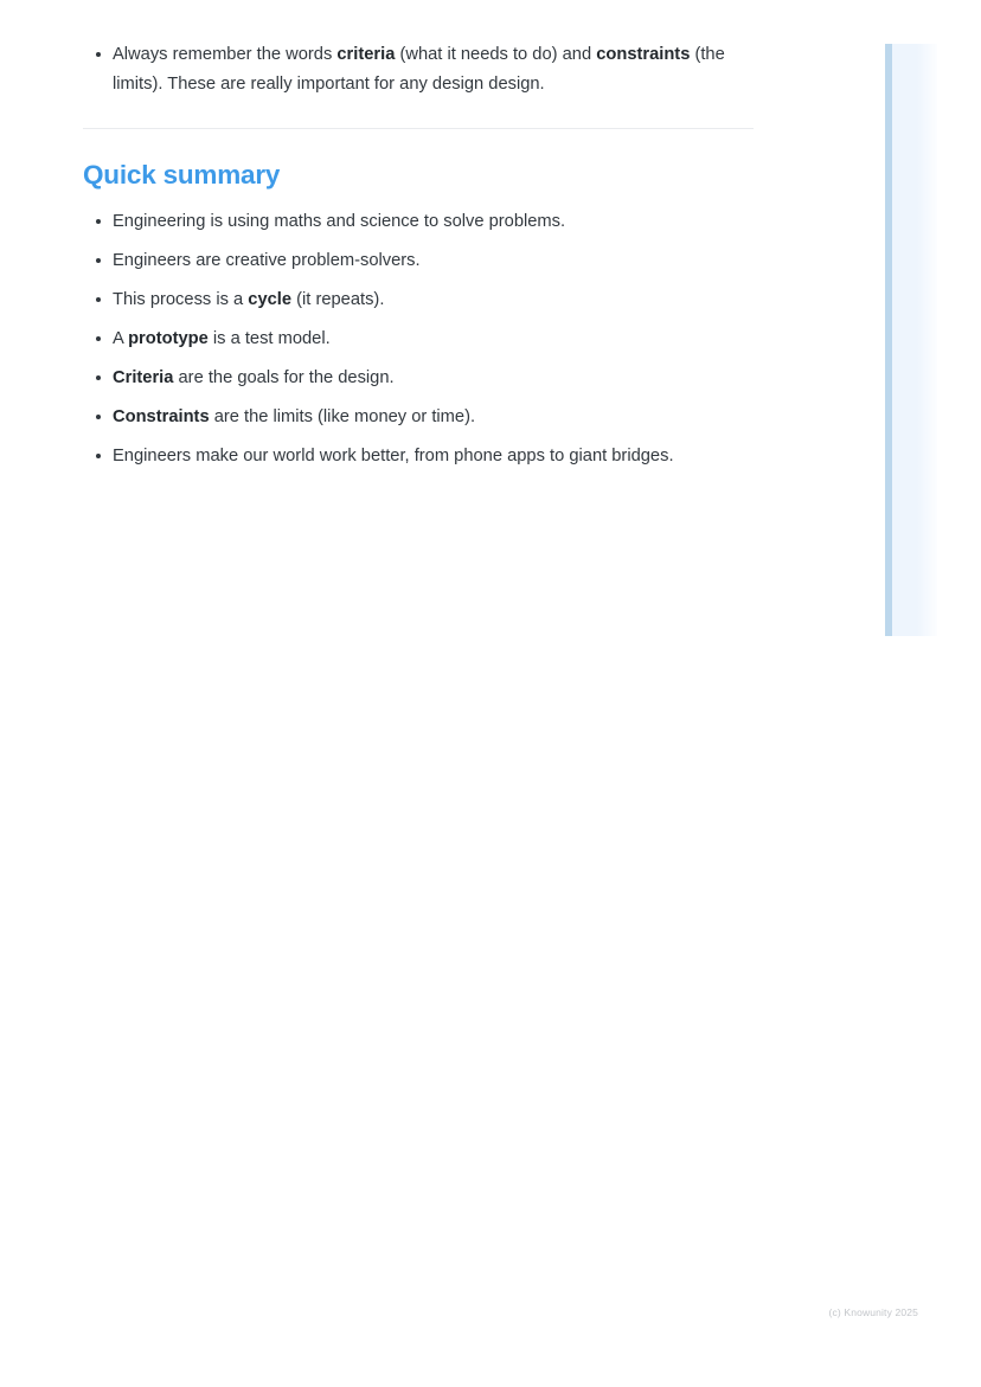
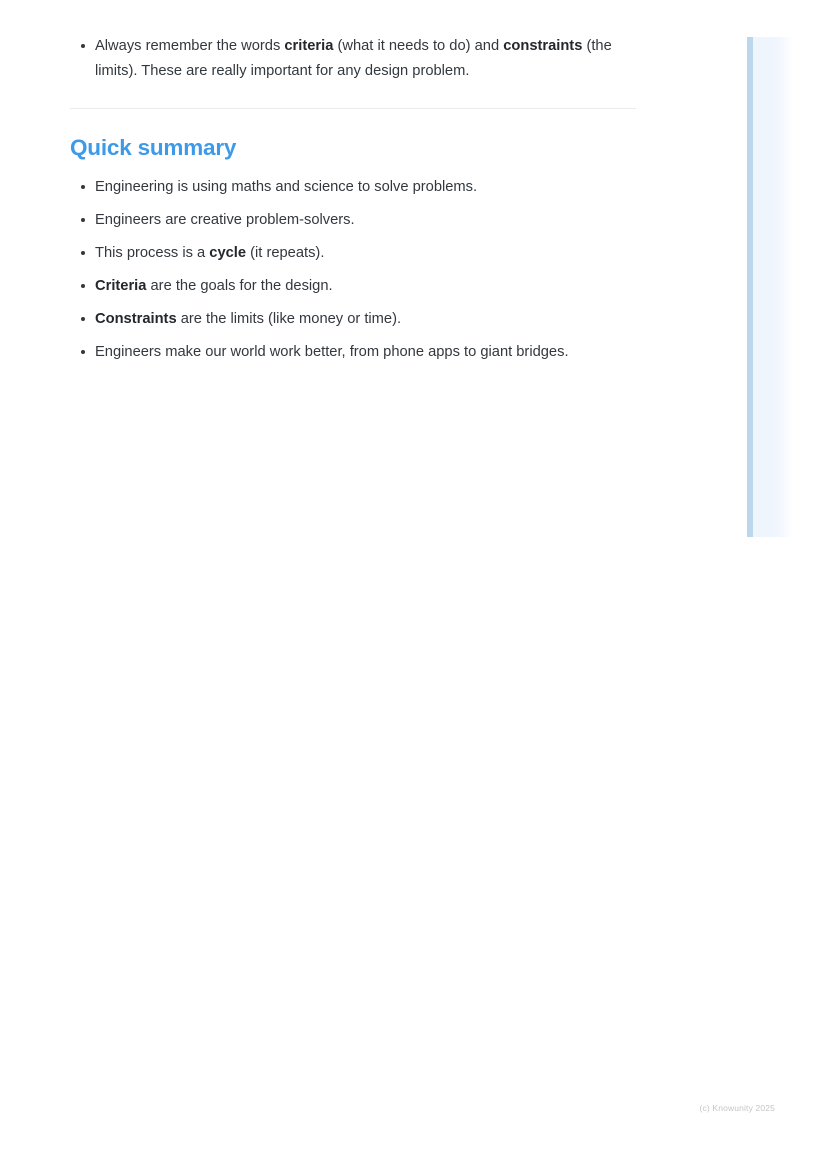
- Always remember the words criteria (what it needs to do) and constraints (the limits). These are really important for any design design.
+ Always remember the words criteria (what it needs to do) and constraints (the limits). These are really important for any design problem.
  Quick summary
  Engineering is using maths and science to solve problems.
  Engineers are creative problem-solvers.
  This process is a cycle (it repeats).
- A prototype is a test model.
  Criteria are the goals for the design.
  Constraints are the limits (like money or time).
  Engineers make our world work better, from phone apps to giant bridges.
  (c) Knowunity 2025
